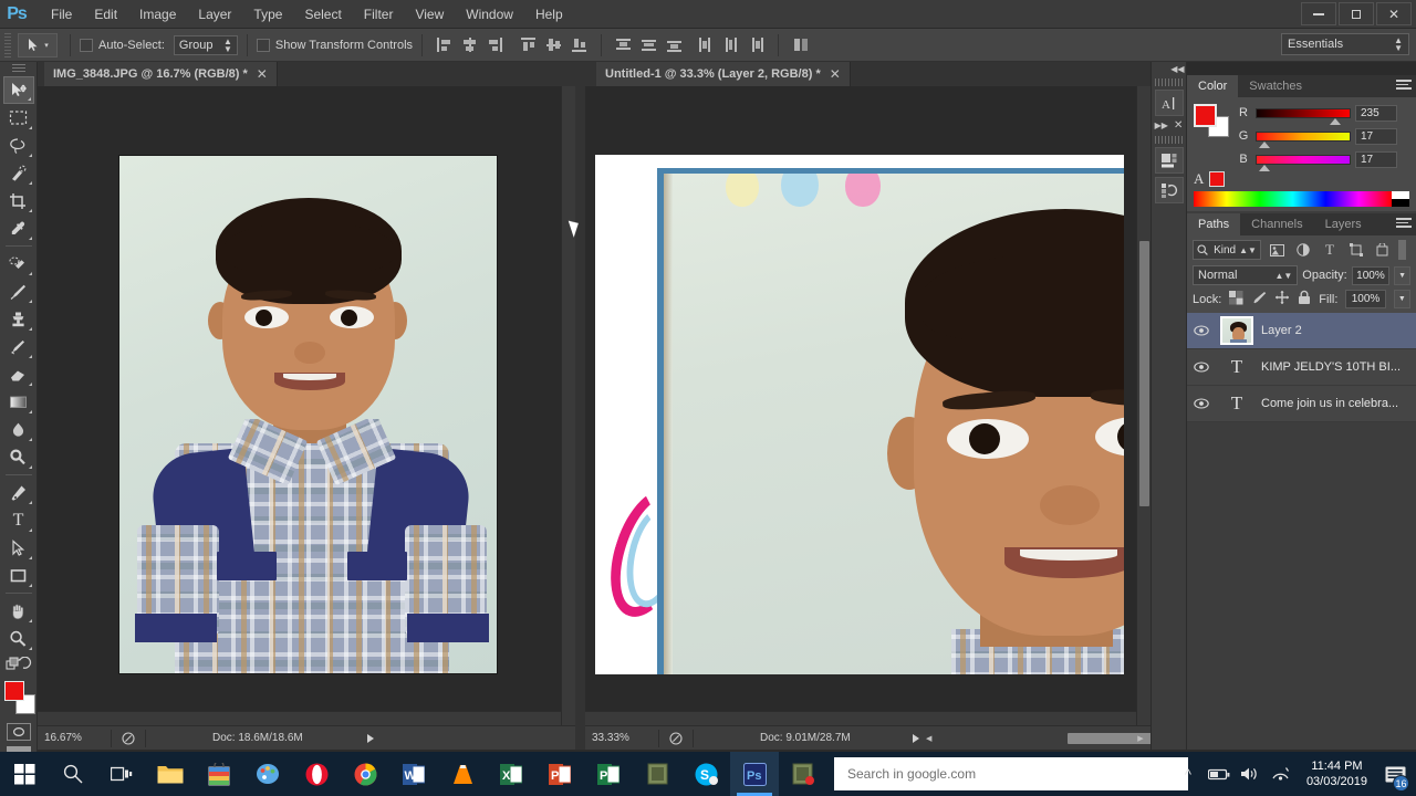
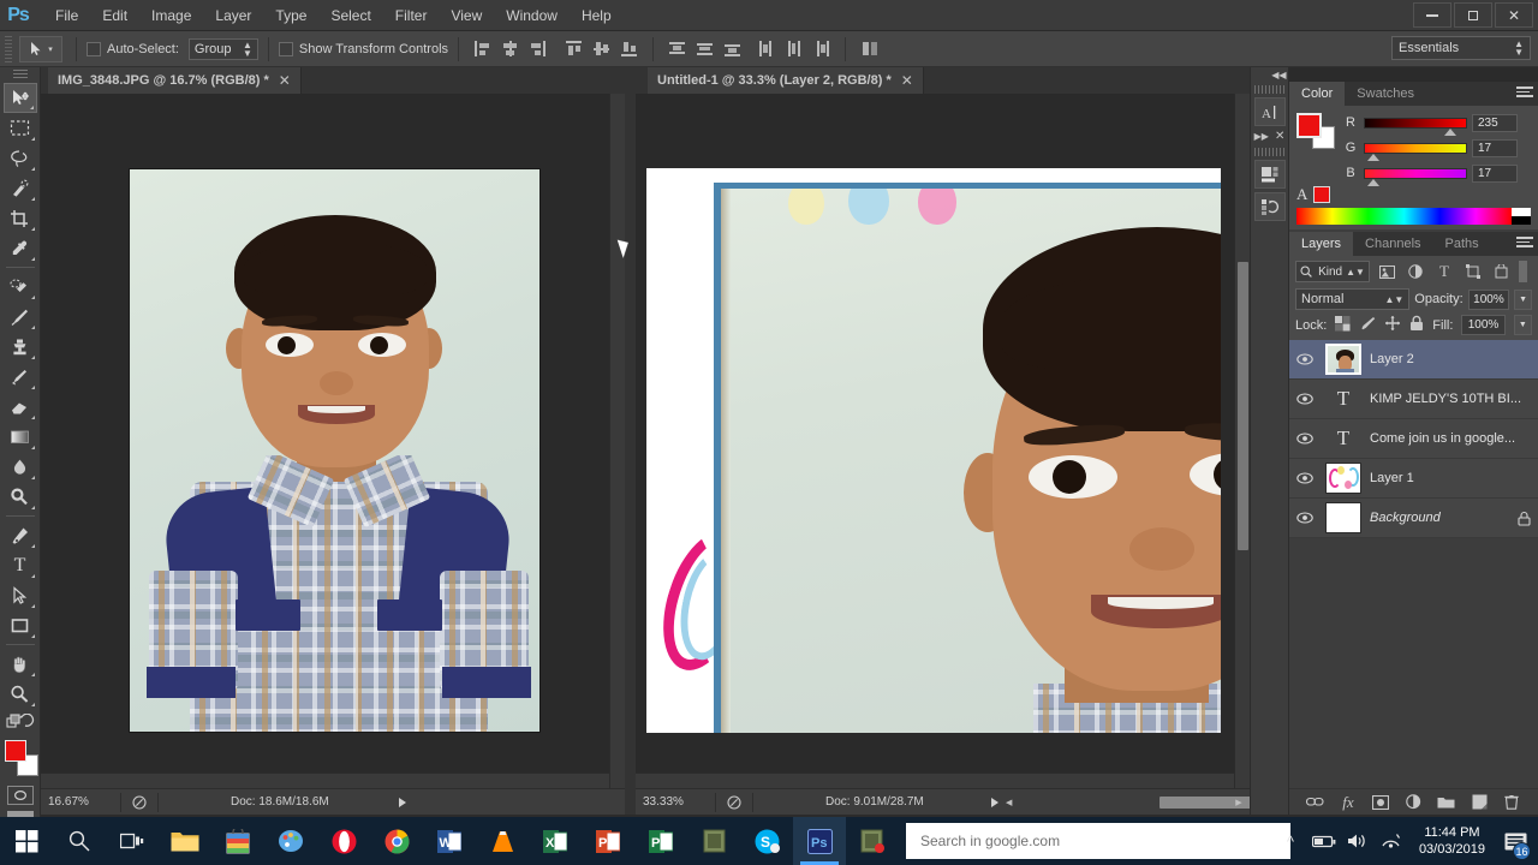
  Ps
  File
  Edit
  Image
  Layer
  Type
  Select
  Filter
  View
  Window
  Help
  ✕
  Auto-Select:
  Group
  ▲
  ▼
  Show Transform Controls
  Essentials
  ▲
  ▼
  T
  IMG_3848.JPG @ 16.7% (RGB/8) *
  ✕
  Untitled-1 @ 33.3% (Layer 2, RGB/8) *
  ✕
  16.67%
  Doc: 18.6M/18.6M
  33.33%
  Doc: 9.01M/28.7M
  ◀◀
  A
  ▶▶
  ✕
  Color
  Swatches
  R
  235
  G
  17
  B
  17
  A
- Paths
+ Layers
  Channels
- Layers
+ Paths
  Kind
  ▲▼
  T
  Normal
  ▲▼
  Opacity:
  100%
  Lock:
  Fill:
  100%
  Layer 2
  T
  KIMP JELDY'S 10TH BI...
  T
- Come join us in celebra...
+ Come join us in google...
+ Layer 1
+ Background
+ fx
  W
  X
  P
  P
  S
  Ps
  Search in google.com
  ^
  11:44 PM
  03/03/2019
  16
